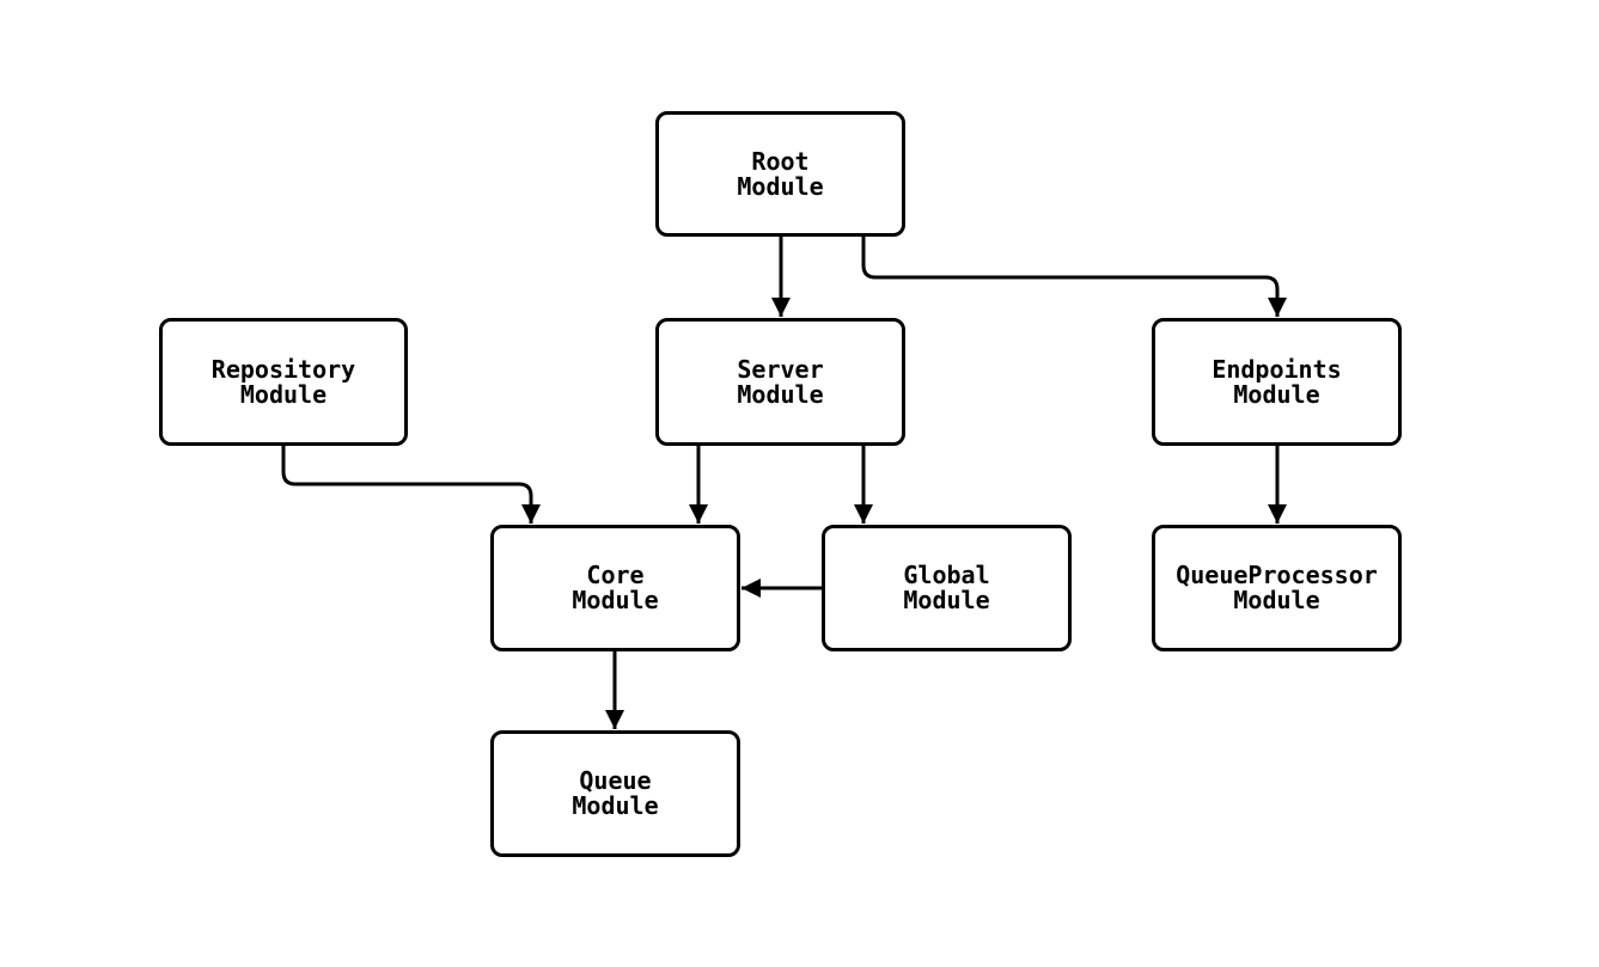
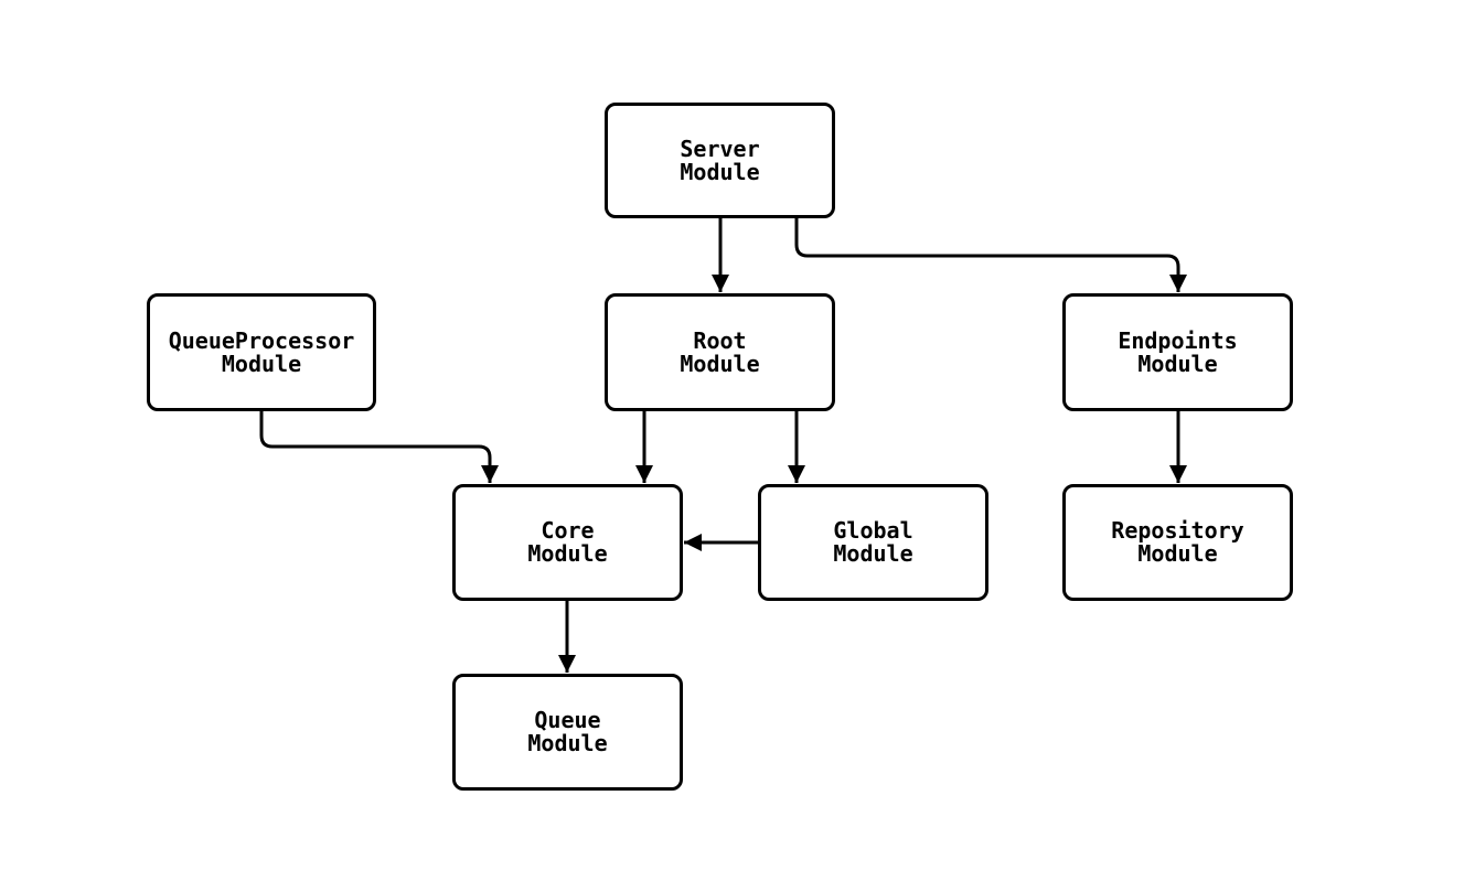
- Root
+ Server
  Module
- Repository
+ QueueProcessor
  Module
- Server
+ Root
  Module
  Endpoints
  Module
  Core
  Module
  Global
  Module
- QueueProcessor
+ Repository
  Module
  Queue
  Module
